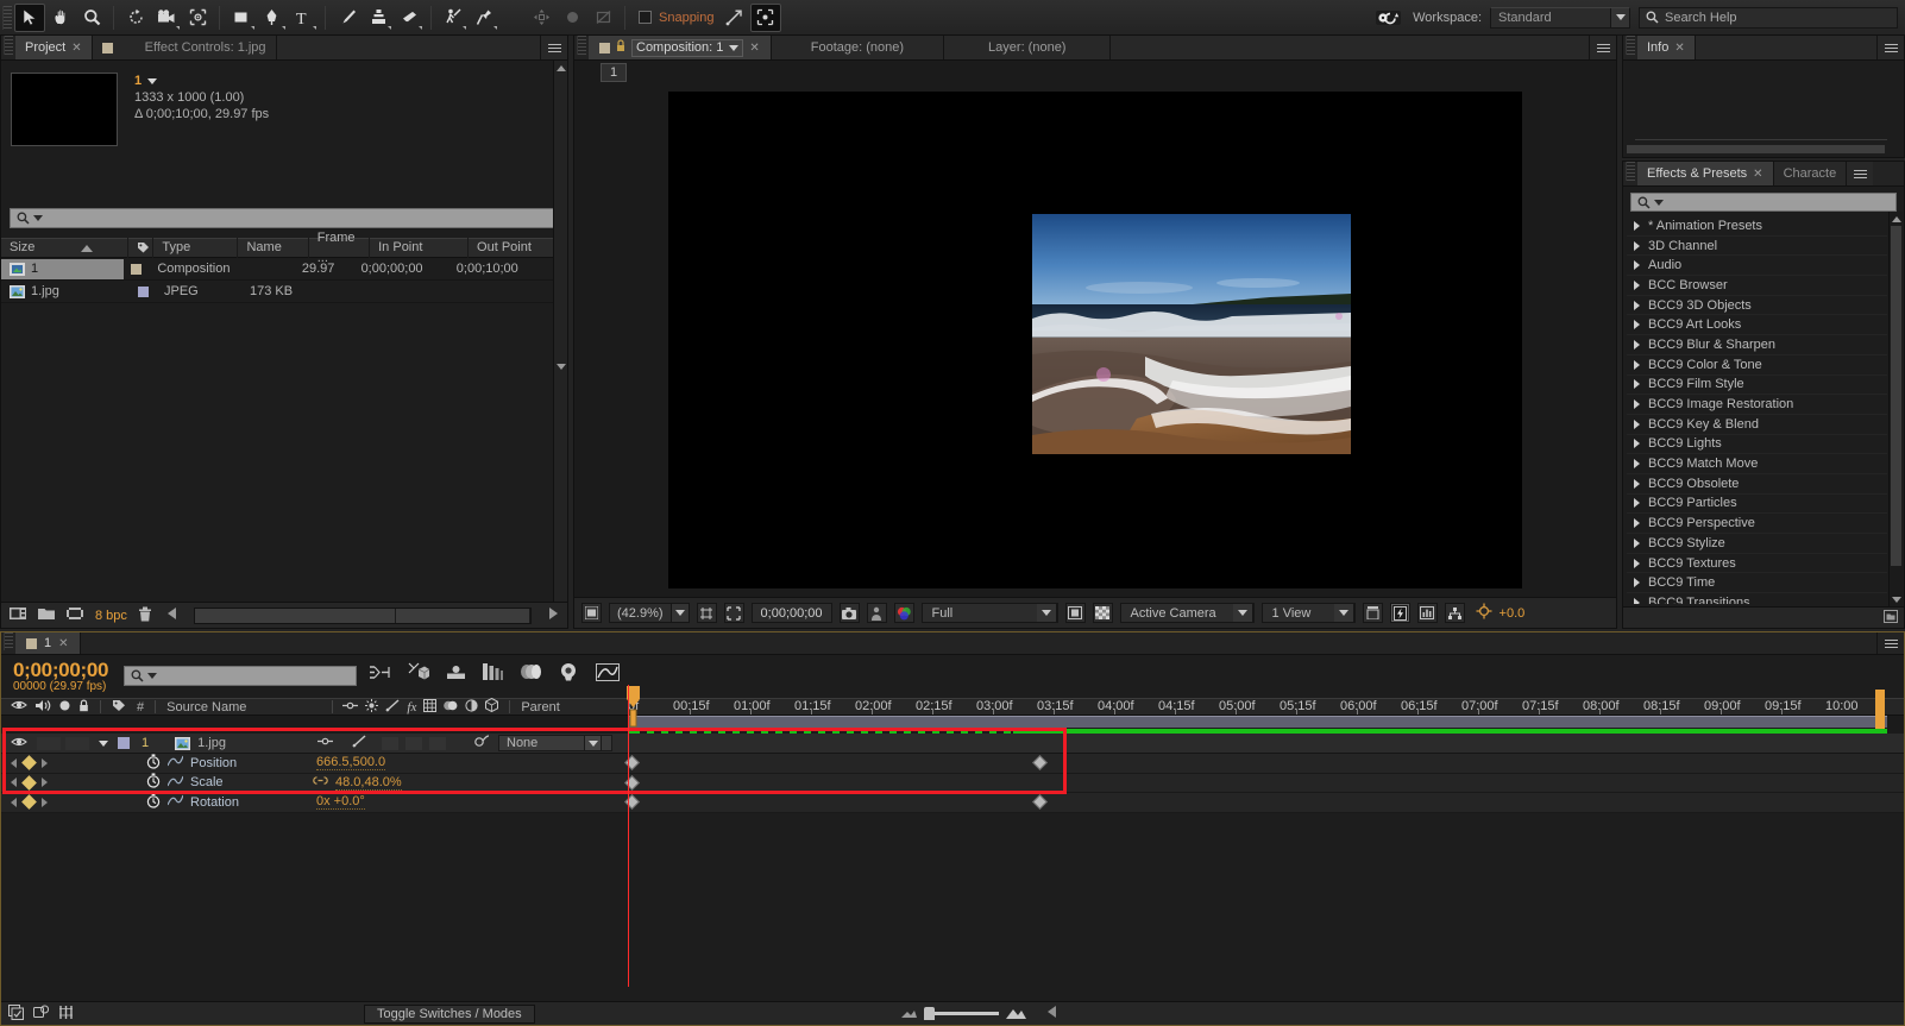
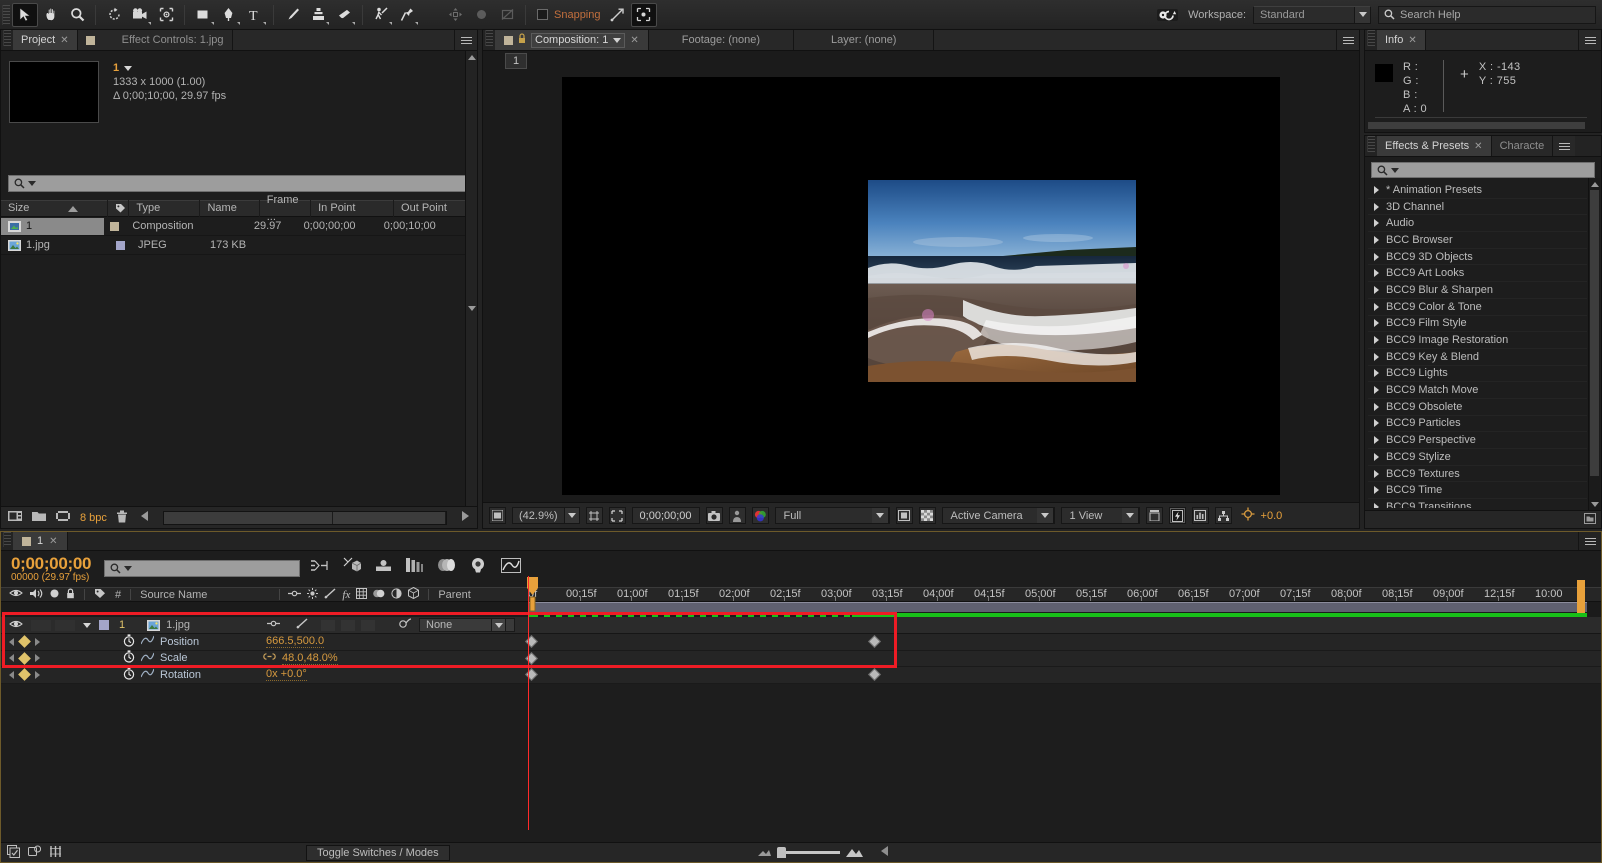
  T
  Snapping
  Workspace:
  Standard
  Search Help
  Project
  ✕
  Effect Controls: 1.jpg
  1
  1333 x 1000 (1.00)
  Δ 0;00;10;00, 29.97 fps
  Size
  Type
  Name
  Frame ...
  In Point
  Out Point
  1
  Composition
  29.97
  0;00;00;00
  0;00;10;00
  1.jpg
  JPEG
  173 KB
  8 bpc
  Composition: 1
  ✕
  Footage: (none)
  Layer: (none)
  1
  (42.9%)
  0;00;00;00
  Full
  Active Camera
  1 View
  +0.0
  Info
  ✕
+ R :
+ G :
+ B :
+ A : 0
+ +
+ X : -143
+ Y : 755
  Effects & Presets
  ✕
  Characte
  * Animation Presets
  3D Channel
  Audio
  BCC Browser
  BCC9 3D Objects
  BCC9 Art Looks
  BCC9 Blur & Sharpen
  BCC9 Color & Tone
  BCC9 Film Style
  BCC9 Image Restoration
  BCC9 Key & Blend
  BCC9 Lights
  BCC9 Match Move
  BCC9 Obsolete
  BCC9 Particles
  BCC9 Perspective
  BCC9 Stylize
  BCC9 Textures
  BCC9 Time
  BCC9 Transitions
  1
  ✕
  0;00;00;00
  00000 (29.97 fps)
  #
  Source Name
  fx
  Parent
  0f
  00:15f
  01:00f
  01:15f
  02:00f
  02:15f
  03:00f
  03:15f
  04:00f
  04:15f
  05:00f
  05:15f
  06:00f
  06:15f
  07:00f
  07:15f
  08:00f
  08:15f
  09:00f
- 09:15f
+ 12:15f
  10:00
  1
  1.jpg
  None
  Position
  666.5,500.0
  Scale
  48.0,48.0%
  Rotation
  0x +0.0°
  Toggle Switches / Modes
